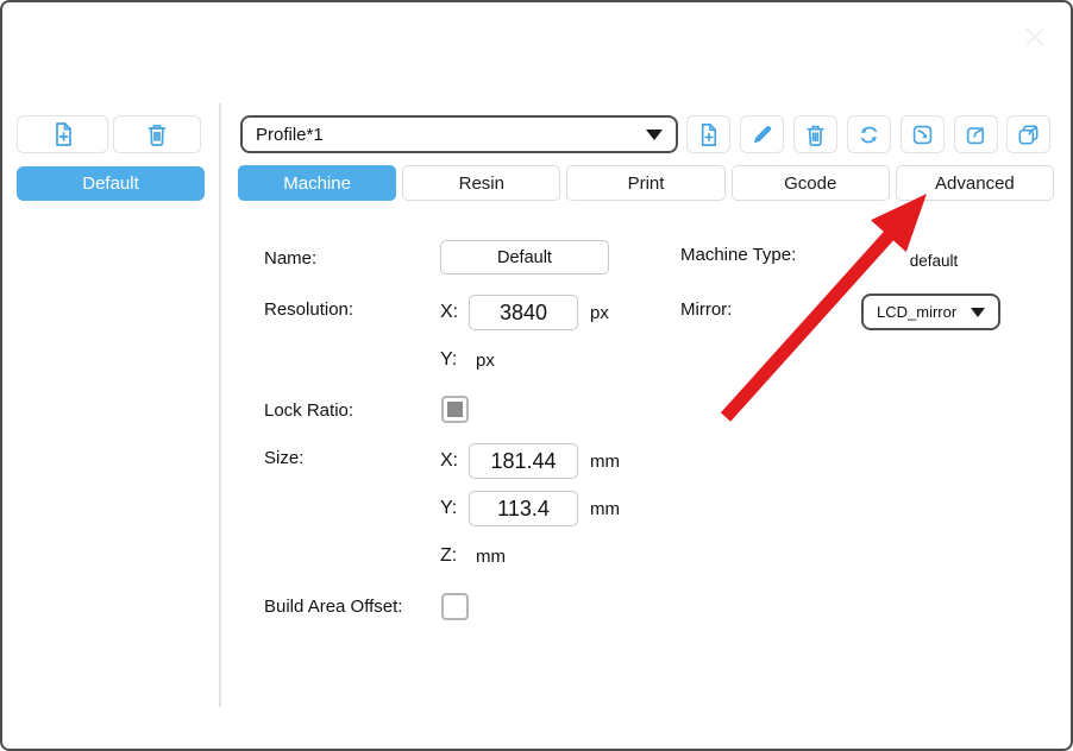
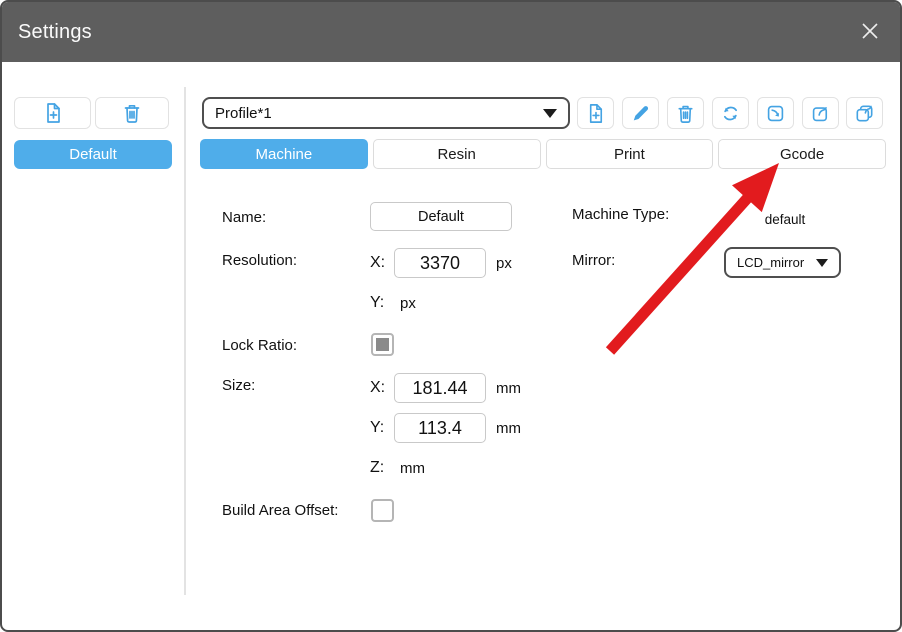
+ Settings
  Default
  Profile*1
  Machine
  Resin
  Print
  Gcode
- Advanced
  Name:
  Default
  Resolution:
  X:
- 3840
+ 3370
  px
  Y:
  px
  Lock Ratio:
  Size:
  X:
  181.44
  mm
  Y:
  113.4
  mm
  Z:
  mm
  Build Area Offset:
  Machine Type:
  default
  Mirror:
  LCD_mirror
